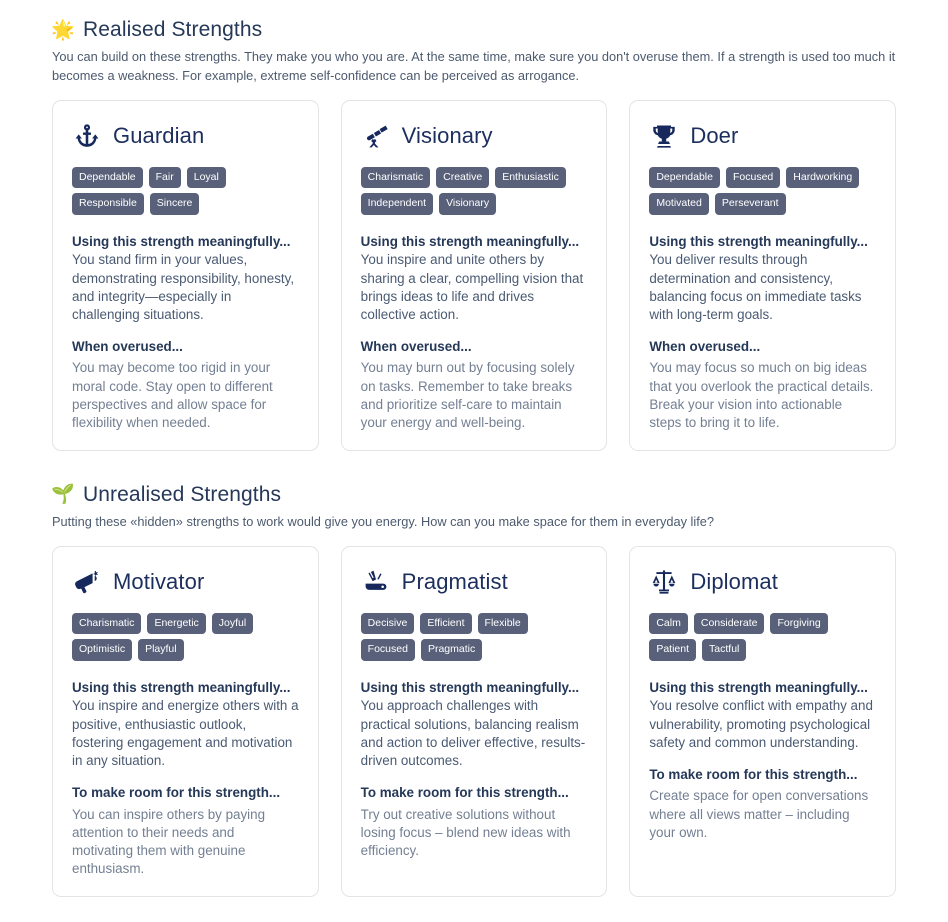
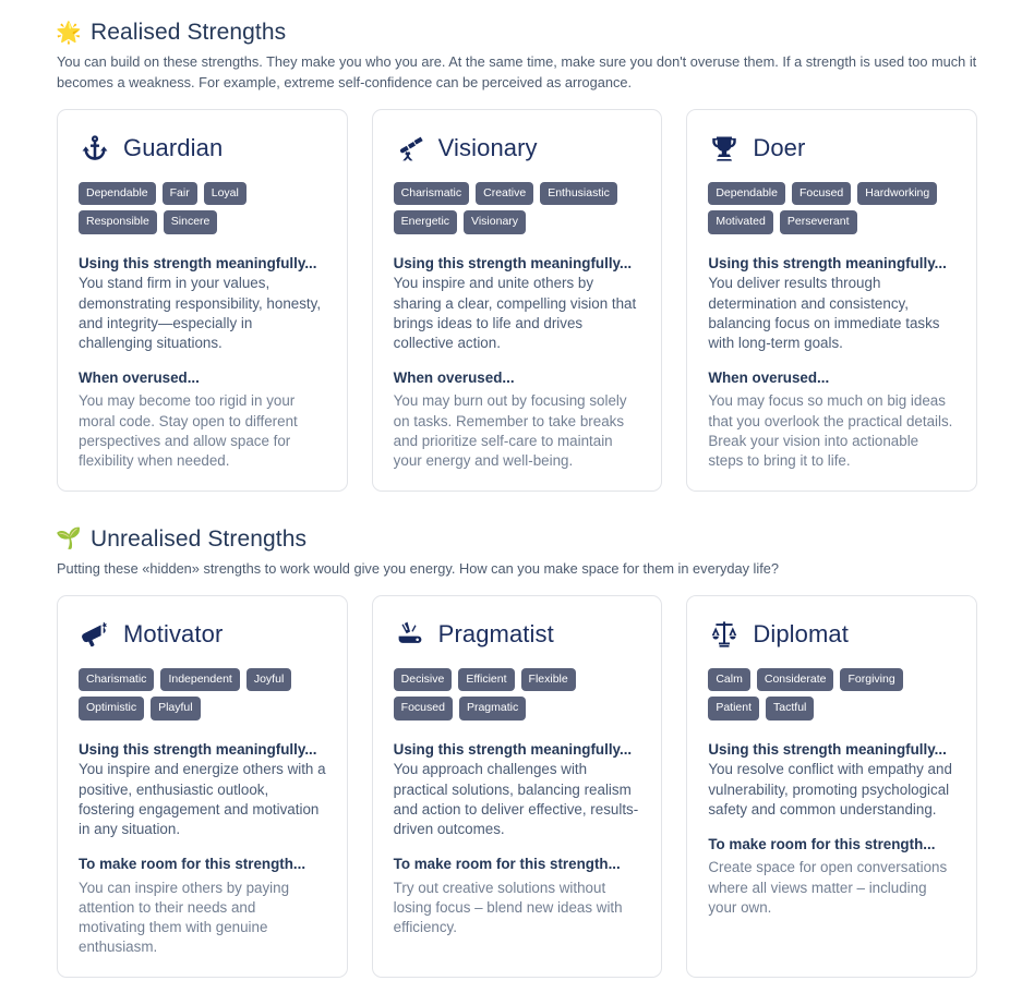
  🌟
  Realised Strengths
  You can build on these strengths. They make you who you are. At the same time, make sure you don't overuse them. If a strength is used too much it becomes a weakness. For example, extreme self-confidence can be perceived as arrogance.
  Guardian
  Dependable
  Fair
  Loyal
  Responsible
  Sincere
  Using this strength meaningfully...
  You stand firm in your values, demonstrating responsibility, honesty, and integrity—especially in challenging situations.
  When overused...
  You may become too rigid in your moral code. Stay open to different perspectives and allow space for flexibility when needed.
  Visionary
  Charismatic
  Creative
  Enthusiastic
- Independent
+ Energetic
  Visionary
  Using this strength meaningfully...
  You inspire and unite others by sharing a clear, compelling vision that brings ideas to life and drives collective action.
  When overused...
  You may burn out by focusing solely on tasks. Remember to take breaks and prioritize self-care to maintain your energy and well-being.
  Doer
  Dependable
  Focused
  Hardworking
  Motivated
  Perseverant
  Using this strength meaningfully...
  You deliver results through determination and consistency, balancing focus on immediate tasks with long-term goals.
  When overused...
  You may focus so much on big ideas that you overlook the practical details. Break your vision into actionable steps to bring it to life.
  🌱
  Unrealised Strengths
  Putting these «hidden» strengths to work would give you energy. How can you make space for them in everyday life?
  Motivator
  Charismatic
- Energetic
+ Independent
  Joyful
  Optimistic
  Playful
  Using this strength meaningfully...
  You inspire and energize others with a positive, enthusiastic outlook, fostering engagement and motivation in any situation.
  To make room for this strength...
  You can inspire others by paying attention to their needs and motivating them with genuine enthusiasm.
  Pragmatist
  Decisive
  Efficient
  Flexible
  Focused
  Pragmatic
  Using this strength meaningfully...
  You approach challenges with practical solutions, balancing realism and action to deliver effective, results-driven outcomes.
  To make room for this strength...
  Try out creative solutions without losing focus – blend new ideas with efficiency.
  Diplomat
  Calm
  Considerate
  Forgiving
  Patient
  Tactful
  Using this strength meaningfully...
  You resolve conflict with empathy and vulnerability, promoting psychological safety and common understanding.
  To make room for this strength...
  Create space for open conversations where all views matter – including your own.
